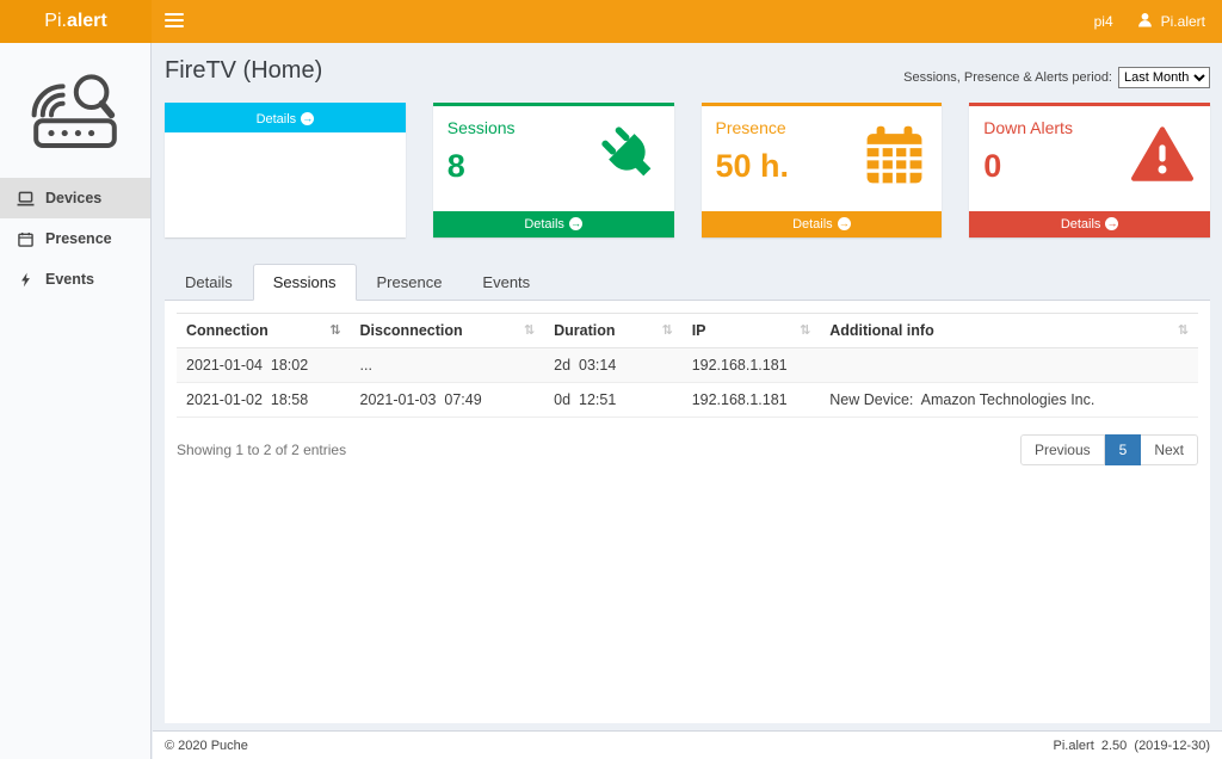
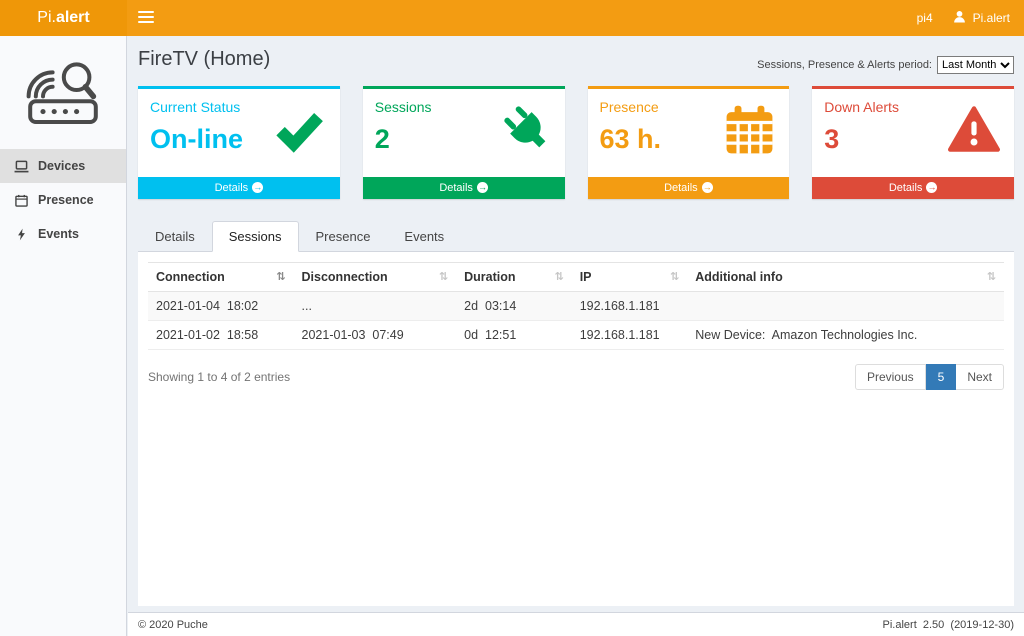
  Pi.
  alert
  pi4
  Pi.alert
  Devices
  Presence
  Events
  FireTV (Home)
  Sessions, Presence & Alerts period:
  Last Month
+ Current Status
+ On-line
  Details →
  Sessions
- 8
+ 2
  Details →
  Presence
- 50 h.
+ 63 h.
  Details →
  Down Alerts
- 0
+ 3
  Details →
  Details
  Sessions
  Presence
  Events
  Connection ⇅	Disconnection ⇅	Duration ⇅	IP ⇅	Additional info ⇅
  2021-01-04 18:02	...	2d 03:14	192.168.1.181
  2021-01-02 18:58	2021-01-03 07:49	0d 12:51	192.168.1.181	New Device: Amazon Technologies Inc.
- Showing 1 to 2 of 2 entries
+ Showing 1 to 4 of 2 entries
  Previous
  5
  Next
  © 2020 Puche
  Pi.alert 2.50 (2019-12-30)
